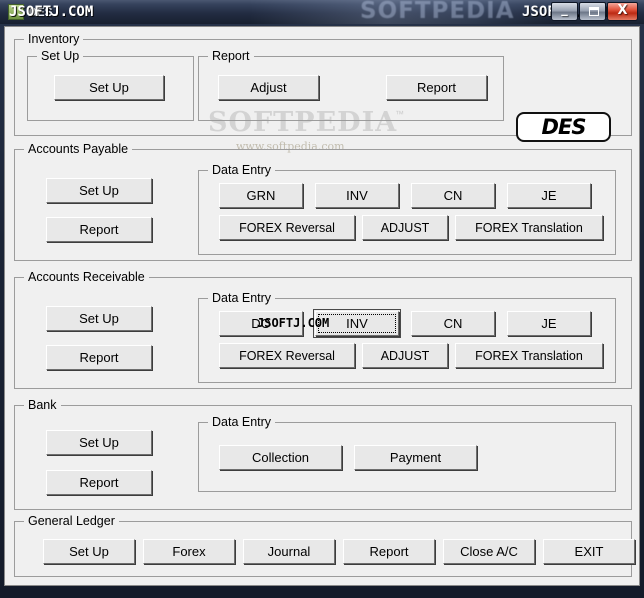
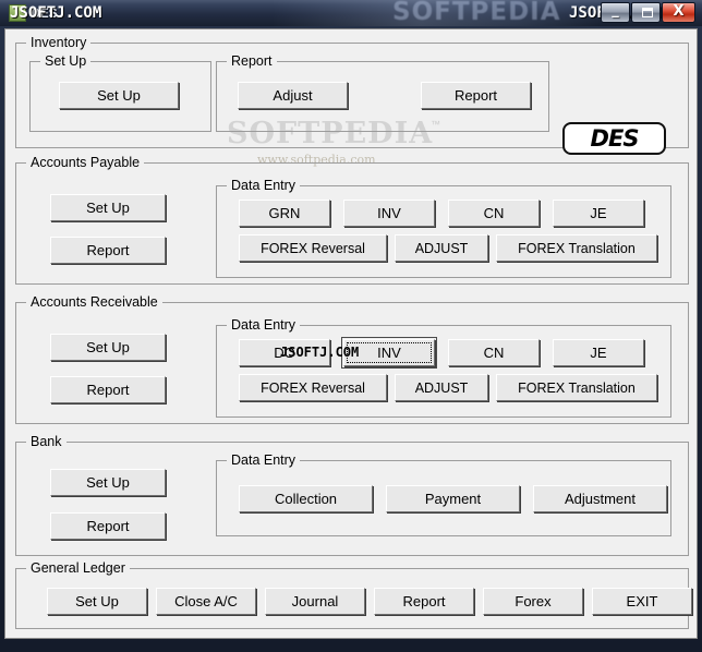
  DES
  JSOFTJ.COM
  _
  X
  Inventory
  Set Up
  Set Up
  Report
  Adjust
  Report
  DES
  SOFTPEDIA
  ™
  www.softpedia.com
  Accounts Payable
  Set Up
  Report
  Data Entry
  GRN
  INV
  CN
  JE
  FOREX Reversal
  ADJUST
  FOREX Translation
  Accounts Receivable
  Set Up
  Report
  Data Entry
  DO
  INV
  CN
  JE
  FOREX Reversal
  ADJUST
  FOREX Translation
  JSOFTJ.COM
  Bank
  Set Up
  Report
  Data Entry
  Collection
  Payment
+ Adjustment
  General Ledger
  Set Up
- Forex
+ Close A/C
  Journal
  Report
- Close A/C
+ Forex
  EXIT
